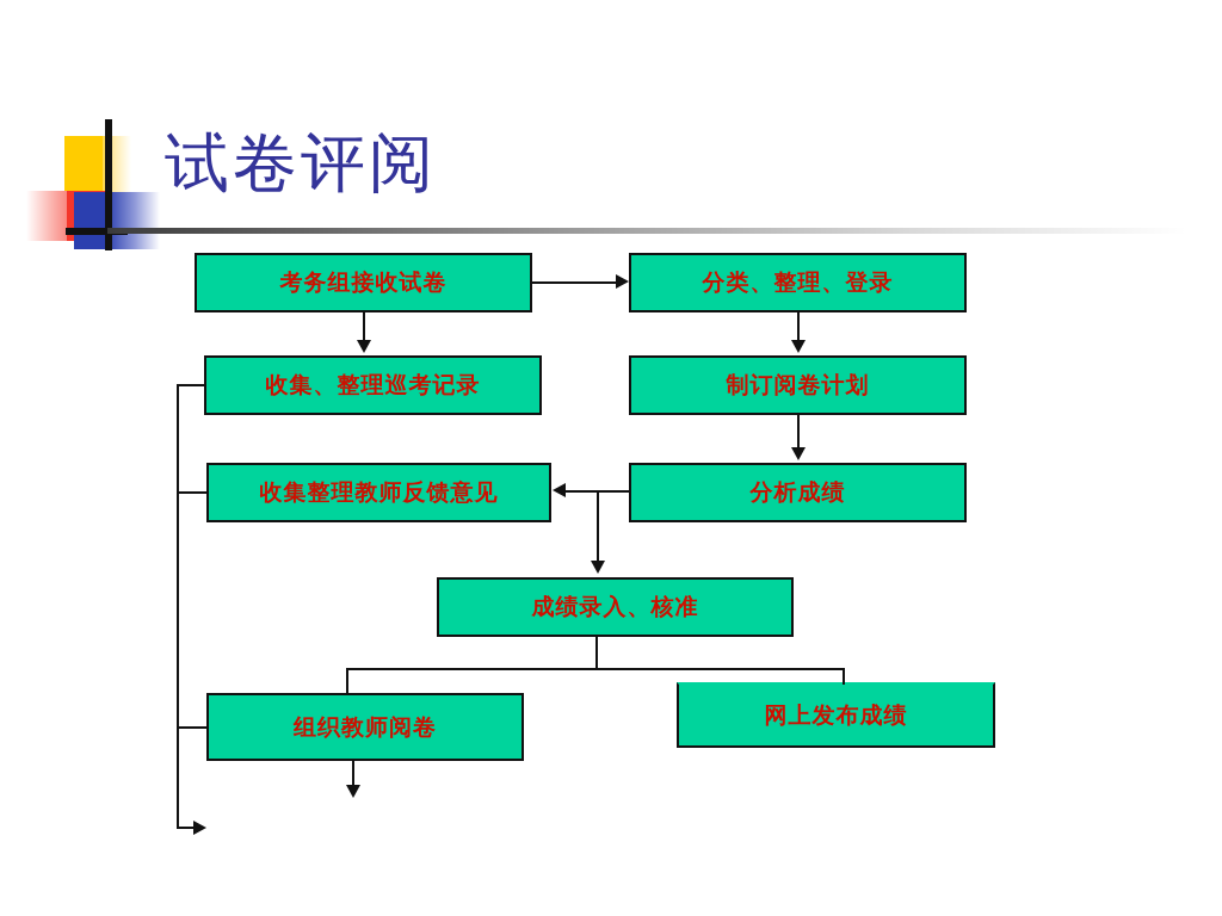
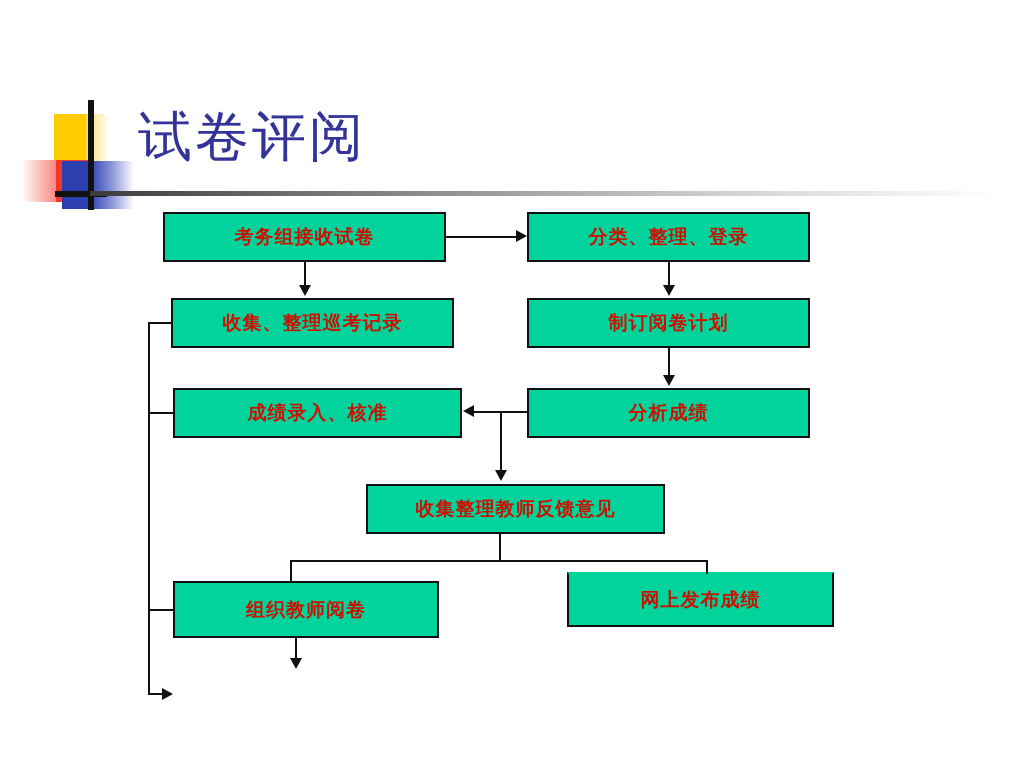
  试卷评阅
  考务组接收试卷
  分类、整理、登录
  收集、整理巡考记录
  制订阅卷计划
- 收集整理教师反馈意见
+ 成绩录入、核准
  分析成绩
- 成绩录入、核准
+ 收集整理教师反馈意见
  组织教师阅卷
  网上发布成绩
